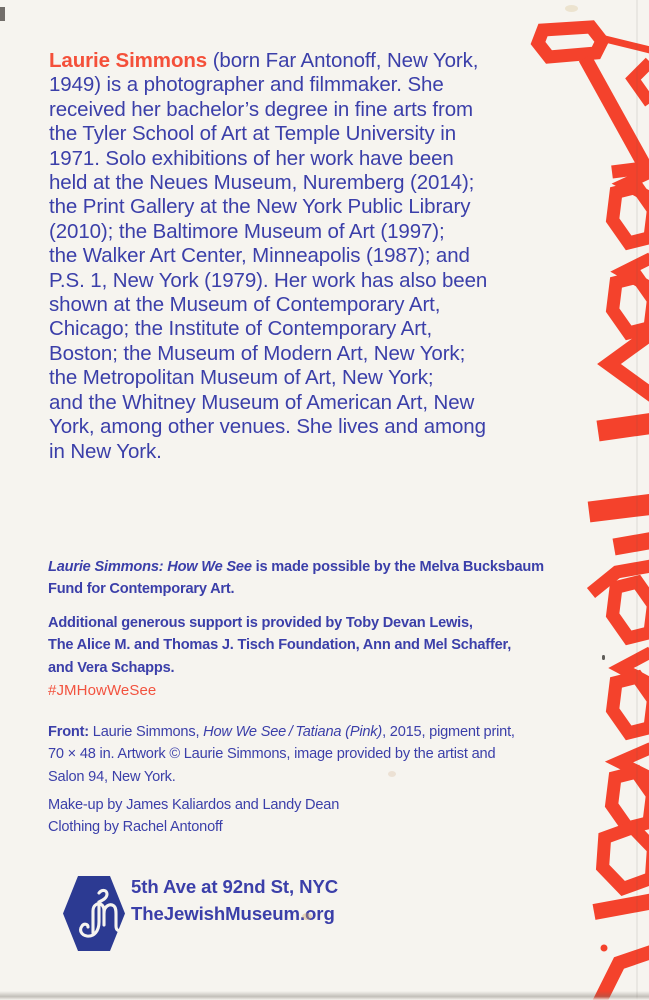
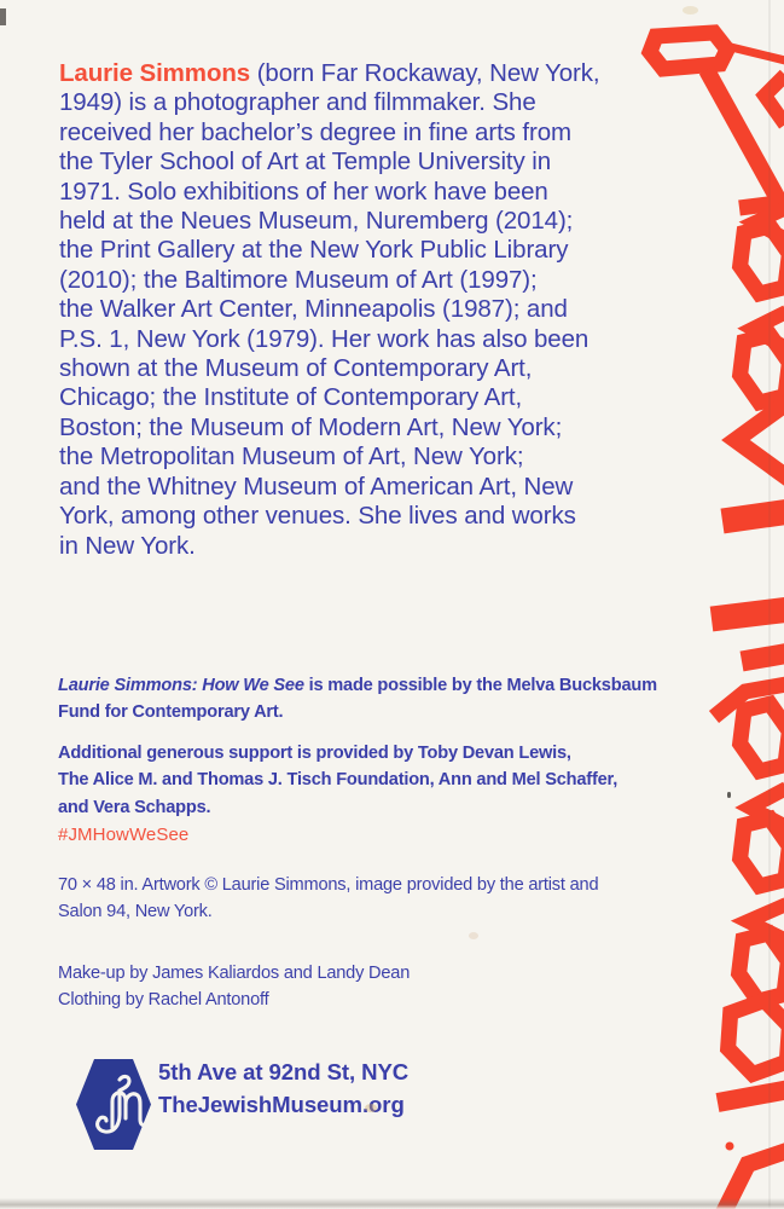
- Laurie Simmons (born Far Antonoff, New York,
+ Laurie Simmons (born Far Rockaway, New York,
  1949) is a photographer and filmmaker. She
  received her bachelor’s degree in fine arts from
  the Tyler School of Art at Temple University in
  1971. Solo exhibitions of her work have been
  held at the Neues Museum, Nuremberg (2014);
  the Print Gallery at the New York Public Library
  (2010); the Baltimore Museum of Art (1997);
  the Walker Art Center, Minneapolis (1987); and
  P.S. 1, New York (1979). Her work has also been
  shown at the Museum of Contemporary Art,
  Chicago; the Institute of Contemporary Art,
  Boston; the Museum of Modern Art, New York;
  the Metropolitan Museum of Art, New York;
  and the Whitney Museum of American Art, New
- York, among other venues. She lives and among
+ York, among other venues. She lives and works
  in New York.
  Laurie Simmons: How We See is made possible by the Melva Bucksbaum
  Fund for Contemporary Art.
  Additional generous support is provided by Toby Devan Lewis,
  The Alice M. and Thomas J. Tisch Foundation, Ann and Mel Schaffer,
  and Vera Schapps.
  #JMHowWeSee
- Front: Laurie Simmons, How We See / Tatiana (Pink), 2015, pigment print,
  70 × 48 in. Artwork © Laurie Simmons, image provided by the artist and
  Salon 94, New York.
  Make-up by James Kaliardos and Landy Dean
  Clothing by Rachel Antonoff
  5th Ave at 92nd St, NYC
  TheJewishMuseum.org
